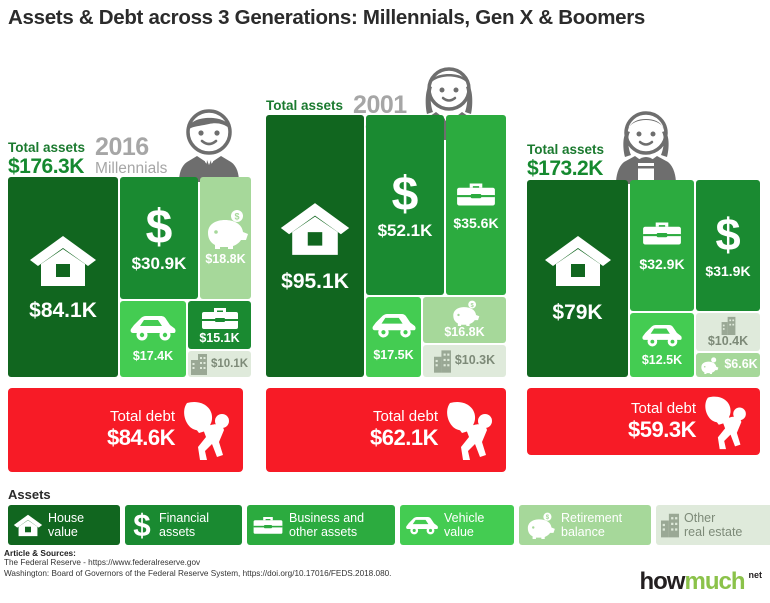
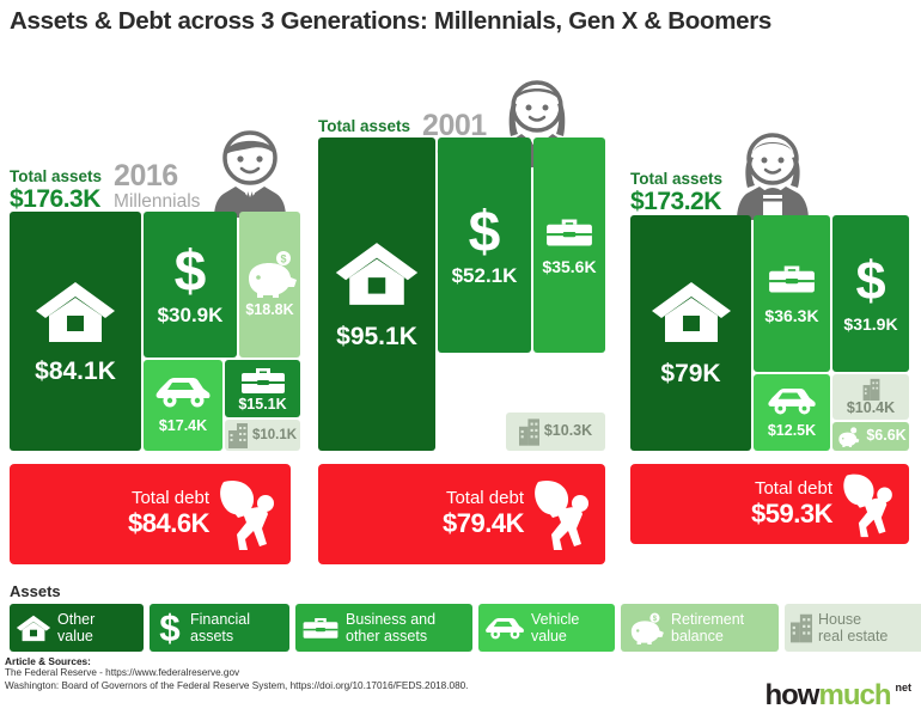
  Assets & Debt across 3 Generations: Millennials, Gen X & Boomers
  Total assets
  $176.3K
  2016
  Millennials
  $84.1K
  $
  $30.9K
  $
  $18.8K
  $17.4K
  $15.1K
  $10.1K
  Total debt
  $84.6K
  Total assets
  2001
  $95.1K
  $
  $52.1K
  $35.6K
- $17.5K
- $16.8K
  $10.3K
  Total debt
- $62.1K
+ $79.4K
  Total assets
  $173.2K
  $79K
- $32.9K
+ $36.3K
  $
  $31.9K
  $12.5K
  $10.4K
  $6.6K
  Total debt
  $59.3K
  Assets
- House
+ Other
  value
  $
  Financial
  assets
  Business and
  other assets
  Vehicle
  value
  Retirement
  balance
- Other
+ House
  real estate
  Article & Sources:
  The Federal Reserve - https://www.federalreserve.gov
  Washington: Board of Governors of the Federal Reserve System, https://doi.org/10.17016/FEDS.2018.080.
  how
  much
  net
